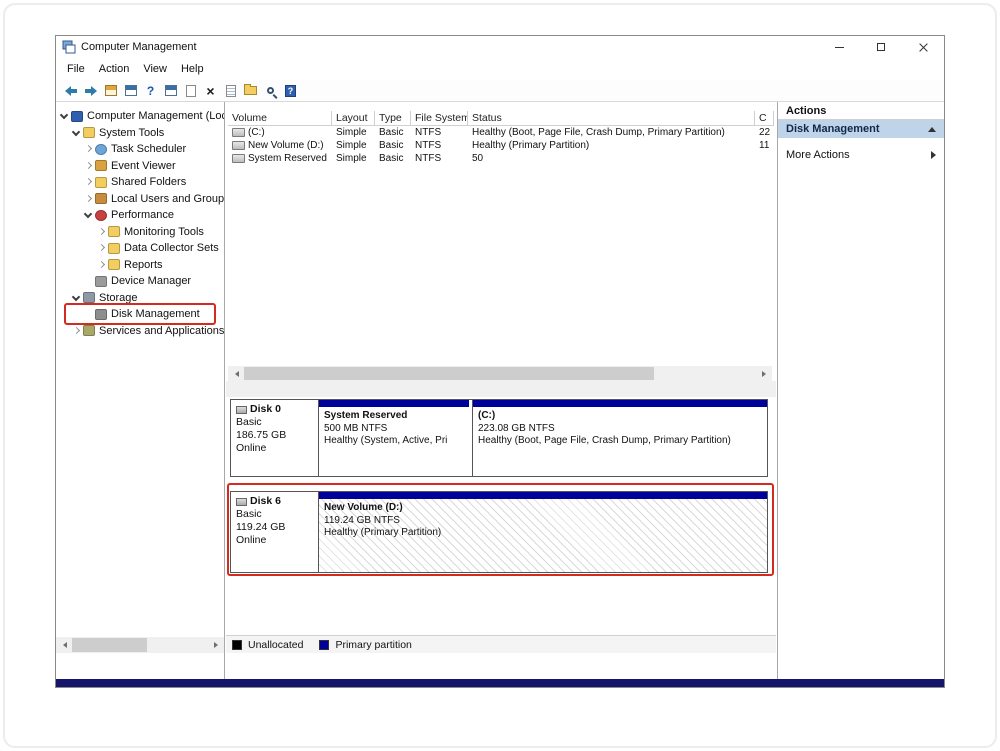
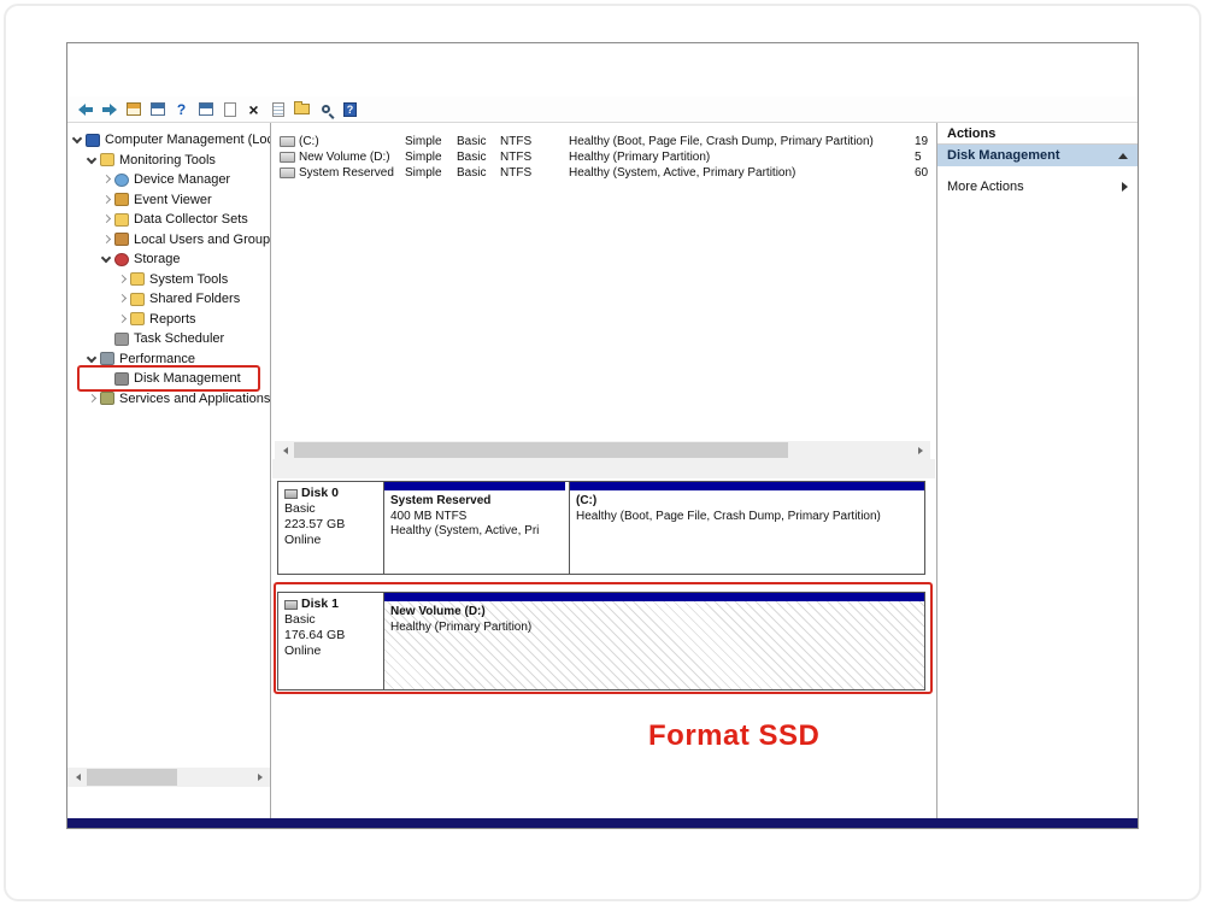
- Computer Management
- File
- Action
- View
- Help
  Computer Management (Lo
- System Tools
+ Monitoring Tools
- Task Scheduler
+ Device Manager
  Event Viewer
- Shared Folders
+ Data Collector Sets
  Local Users and Group
- Performance
+ Storage
- Monitoring Tools
+ System Tools
- Data Collector Sets
+ Shared Folders
  Reports
- Device Manager
+ Task Scheduler
- Storage
+ Performance
  Disk Management
  Services and Applications
- Volume
- Layout
- Type
- File System
- Status
- C
  (C:)
  Simple
  Basic
  NTFS
  Healthy (Boot, Page File, Crash Dump, Primary Partition)
- 22
+ 19
  New Volume (D:)
  Simple
  Basic
  NTFS
  Healthy (Primary Partition)
- 11
+ 5
  System Reserved
  Simple
  Basic
  NTFS
+ Healthy (System, Active, Primary Partition)
- 50
+ 60
  Disk 0
  Basic
- 186.75 GB
+ 223.57 GB
  Online
  System Reserved
- 500 MB NTFS
+ 400 MB NTFS
  Healthy (System, Active, Pri
  (C:)
- 223.08 GB NTFS
  Healthy (Boot, Page File, Crash Dump, Primary Partition)
- Disk 6
+ Disk 1
  Basic
- 119.24 GB
+ 176.64 GB
  Online
  New Volume (D:)
- 119.24 GB NTFS
  Healthy (Primary Partition)
- Unallocated
- Primary partition
  Actions
  Disk Management
  More Actions
+ Format SSD
